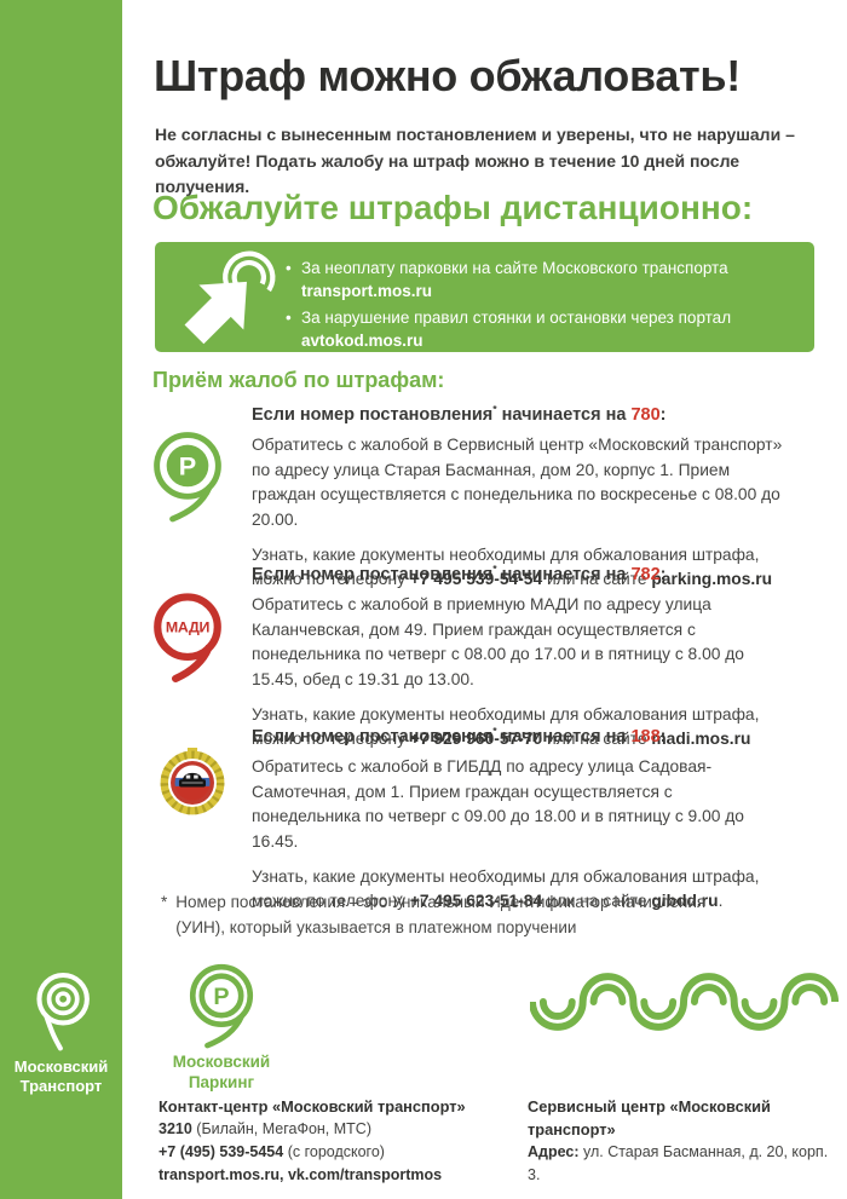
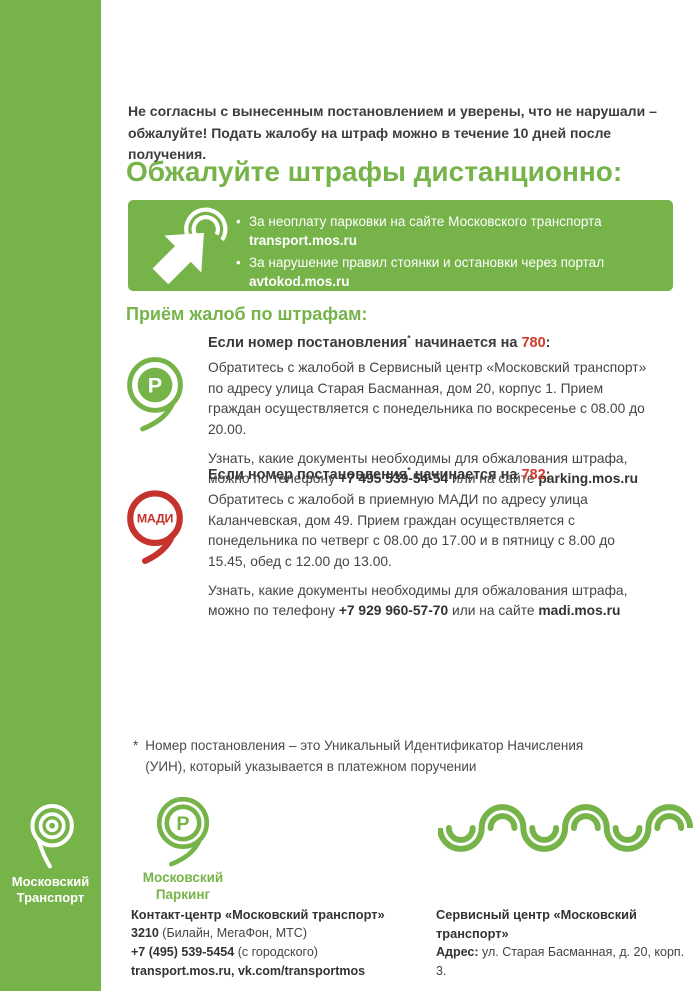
- Штраф можно обжаловать!
  Не согласны с вынесенным постановлением и уверены, что не нарушали – обжалуйте! Подать жалобу на штраф можно в течение 10 дней после получения.
  Обжалуйте штрафы дистанционно:
  За неоплату парковки на сайте Московского транспорта
  transport.mos.ru
  За нарушение правил стоянки и остановки через портал
  avtokod.mos.ru
  Приём жалоб по штрафам:
  P
  Если номер постановления* начинается на 780:
  Обратитесь с жалобой в Сервисный центр «Московский транспорт» по адресу улица Старая Басманная, дом 20, корпус 1. Прием граждан осуществляется с понедельника по воскресенье с 08.00 до 20.00.
  Узнать, какие документы необходимы для обжалования штрафа, можно по телефону +7 495 539-54-54 или на сайте parking.mos.ru
  МАДИ
  Если номер постановления* начинается на 782:
- Обратитесь с жалобой в приемную МАДИ по адресу улица Каланчевская, дом 49. Прием граждан осуществляется с понедельника по четверг с 08.00 до 17.00 и в пятницу с 8.00 до 15.45, обед с 19.31 до 13.00.
+ Обратитесь с жалобой в приемную МАДИ по адресу улица Каланчевская, дом 49. Прием граждан осуществляется с понедельника по четверг с 08.00 до 17.00 и в пятницу с 8.00 до 15.45, обед с 12.00 до 13.00.
  Узнать, какие документы необходимы для обжалования штрафа, можно по телефону +7 929 960-57-70 или на сайте madi.mos.ru
- Если номер постановления* начинается на 188:
- Обратитесь с жалобой в ГИБДД по адресу улица Садовая-Самотечная, дом 1. Прием граждан осуществляется с понедельника по четверг с 09.00 до 18.00 и в пятницу с 9.00 до 16.45.
- Узнать, какие документы необходимы для обжалования штрафа, можно по телефону +7 495 623-51-84 или на сайте gibdd.ru.
  *
  Номер постановления – это Уникальный Идентификатор Начисления (УИН), который указывается в платежном поручении
  Московский
  Транспорт
  P
  Московский
  Паркинг
  Контакт-центр «Московский транспорт»
  3210 (Билайн, МегаФон, МТС)
  +7 (495) 539-5454 (с городского)
  transport.mos.ru, vk.com/transportmos
  Сервисный центр «Московский транспорт»
  Адрес: ул. Старая Басманная, д. 20, корп. 3.
